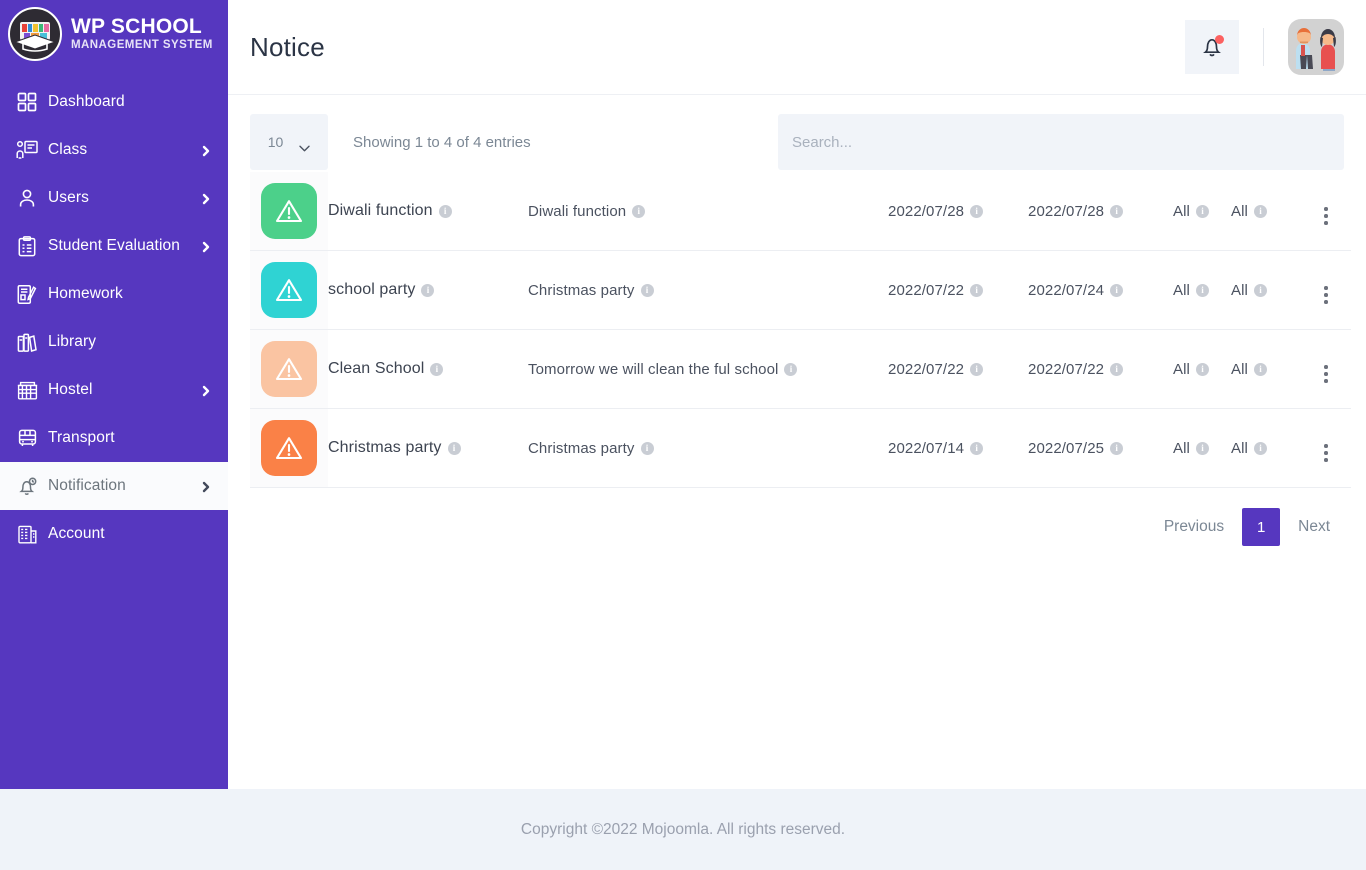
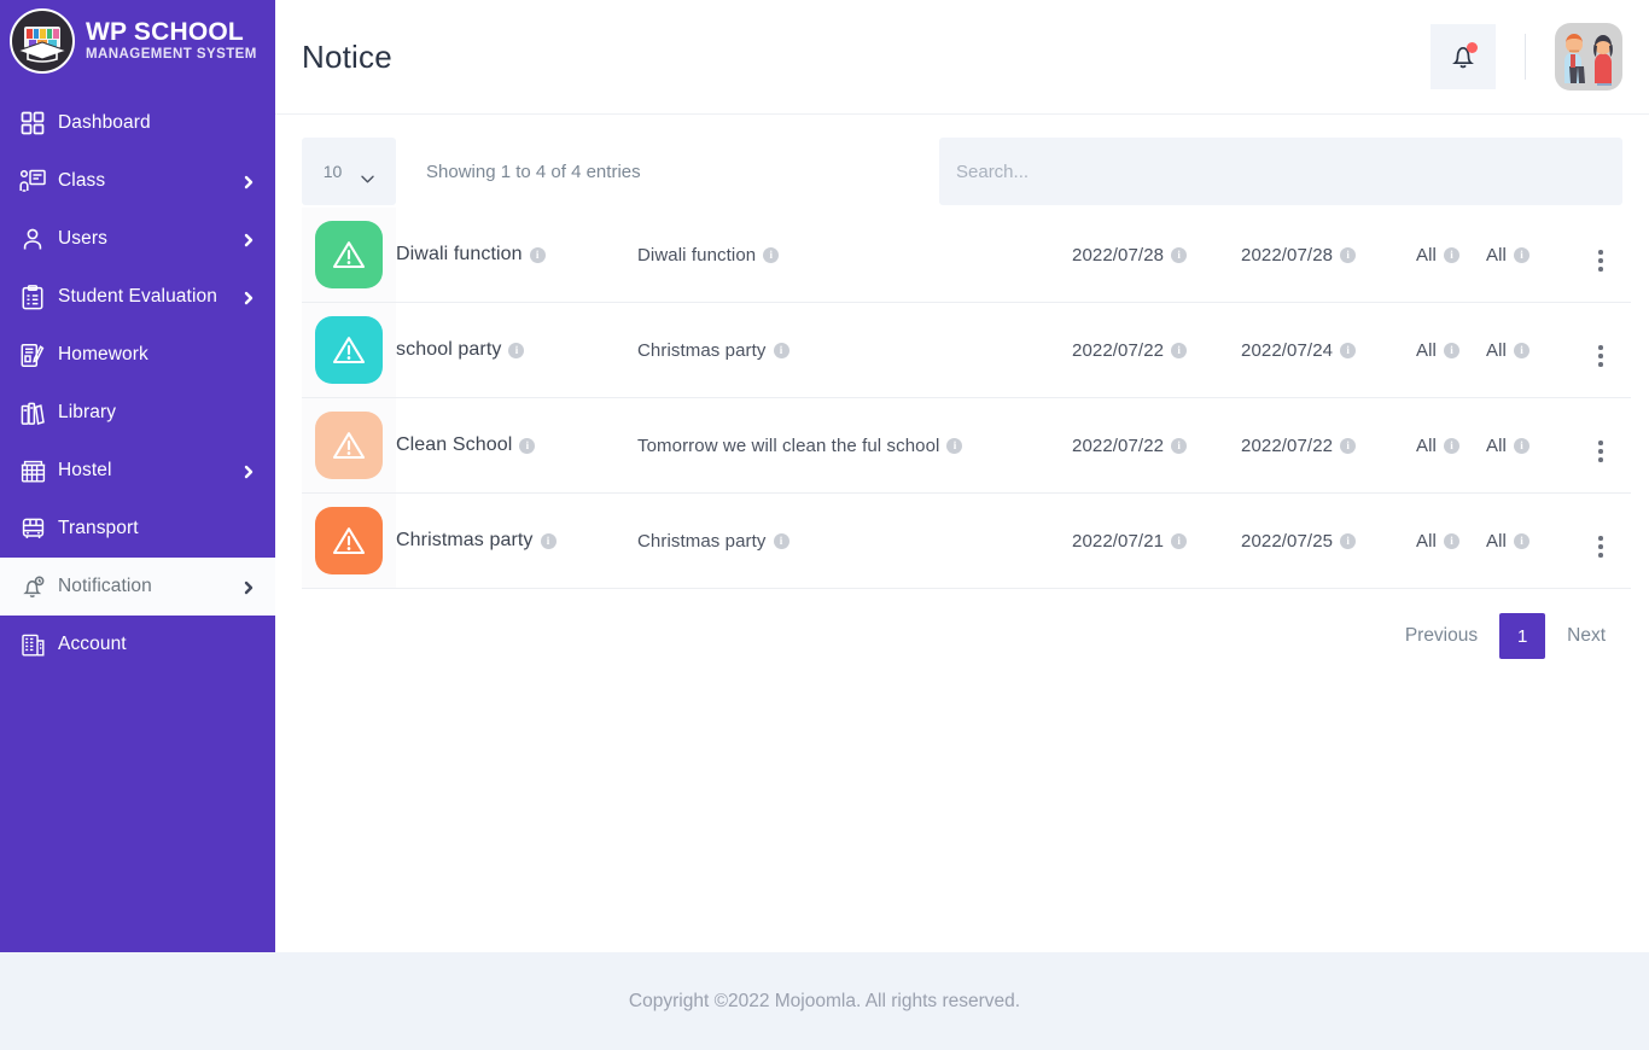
  WP SCHOOL
  MANAGEMENT SYSTEM
  Dashboard
  Class
  Users
  Student Evaluation
  Homework
  Library
  Hostel
  Transport
  Notification
  Account
  Notice
  10
  Showing 1 to 4 of 4 entries
  Search...
  	Diwali function i	Diwali function i	2022/07/28 i	2022/07/28 i	All i	All i
  	school party i	Christmas party i	2022/07/22 i	2022/07/24 i	All i	All i
  	Clean School i	Tomorrow we will clean the ful school i	2022/07/22 i	2022/07/22 i	All i	All i
- 	Christmas party i	Christmas party i	2022/07/14 i	2022/07/25 i	All i	All i
+ 	Christmas party i	Christmas party i	2022/07/21 i	2022/07/25 i	All i	All i
  Previous
  1
  Next
  Copyright ©2022 Mojoomla. All rights reserved.
